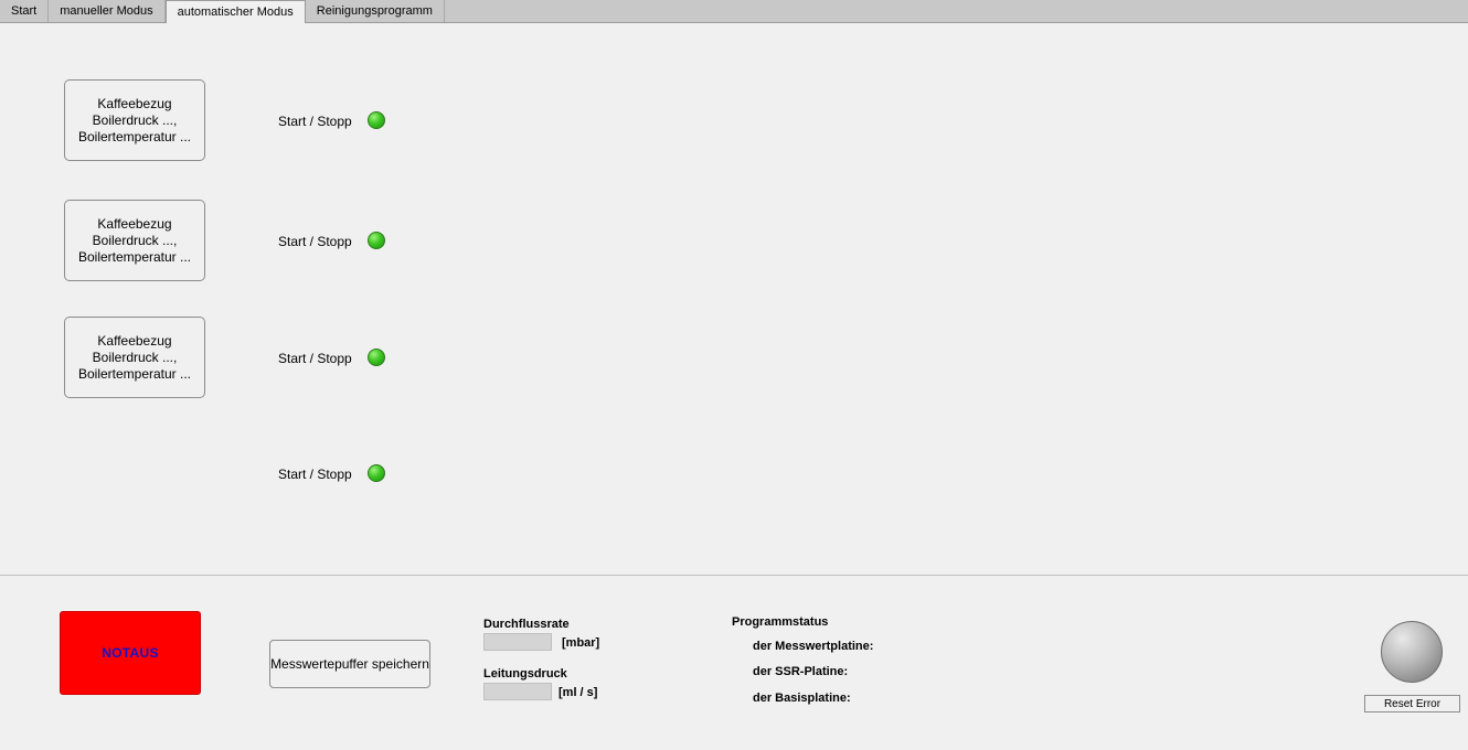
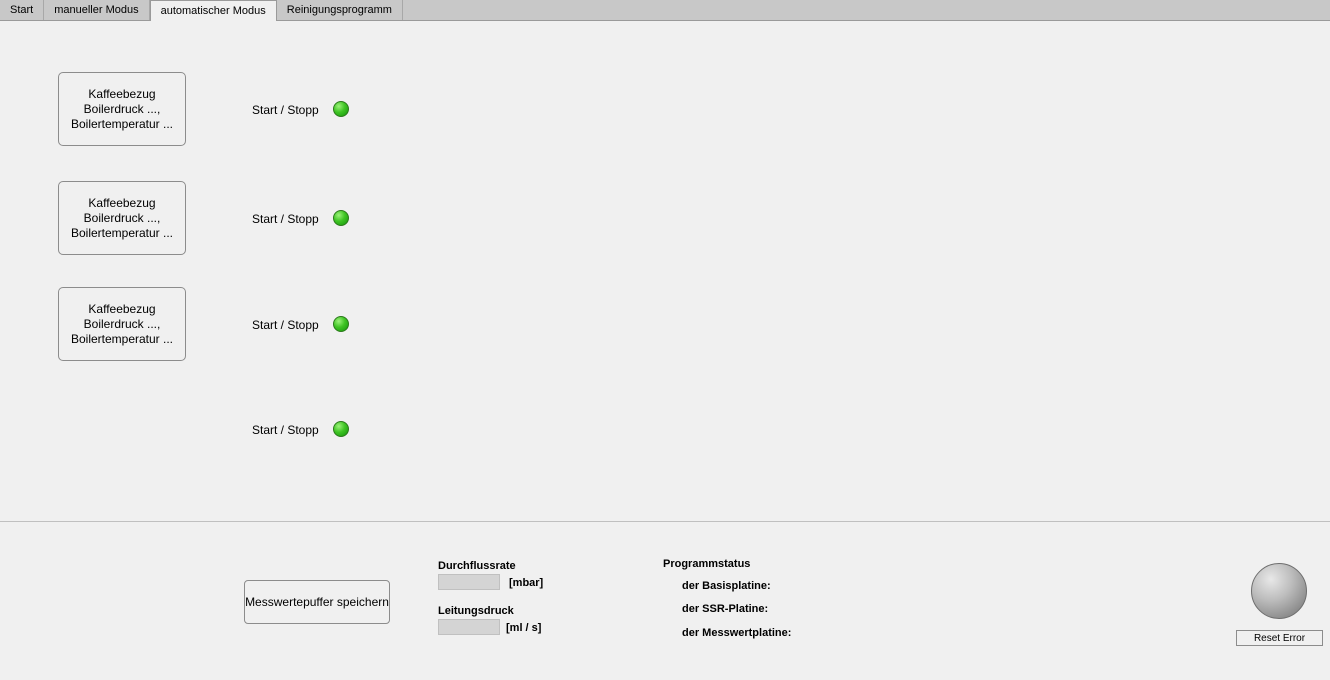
  Start
  manueller Modus
  automatischer Modus
  Reinigungsprogramm
  Kaffeebezug
  Boilerdruck ...,
  Boilertemperatur ...
  Start / Stopp
  Kaffeebezug
  Boilerdruck ...,
  Boilertemperatur ...
  Start / Stopp
  Kaffeebezug
  Boilerdruck ...,
  Boilertemperatur ...
  Start / Stopp
  Start / Stopp
- NOTAUS
  Messwertepuffer speichern
  Durchflussrate
  [mbar]
  Leitungsdruck
  [ml / s]
  Programmstatus
- der Messwertplatine:
+ der Basisplatine:
  der SSR-Platine:
- der Basisplatine:
+ der Messwertplatine:
  Reset Error
